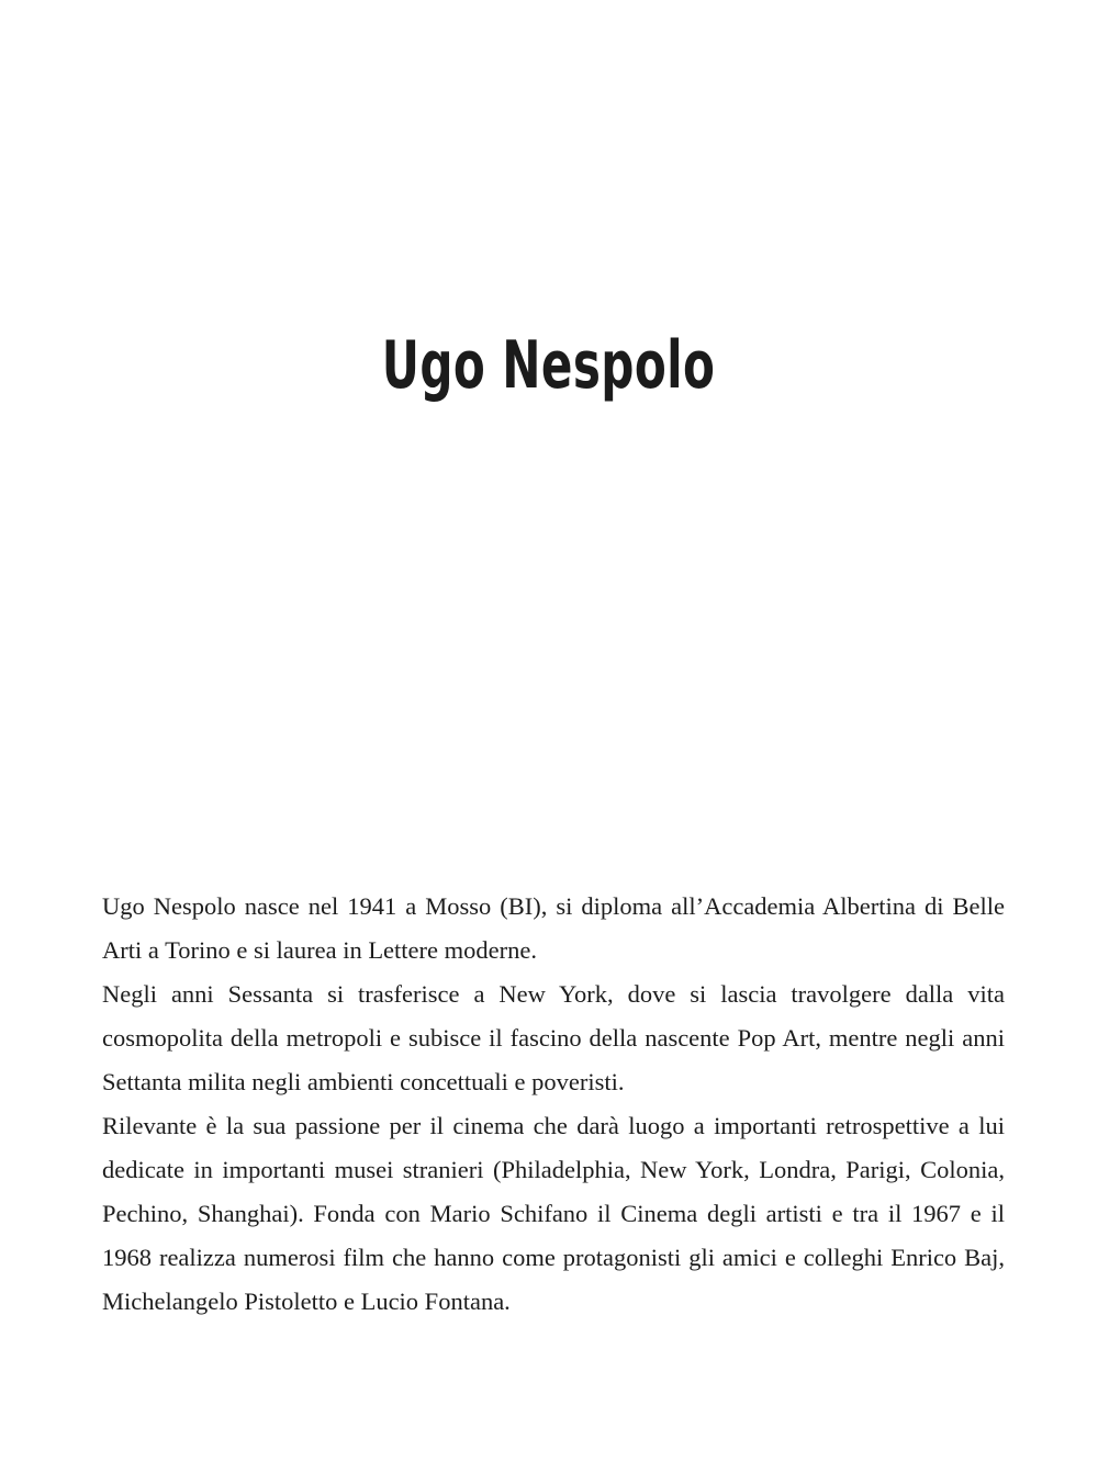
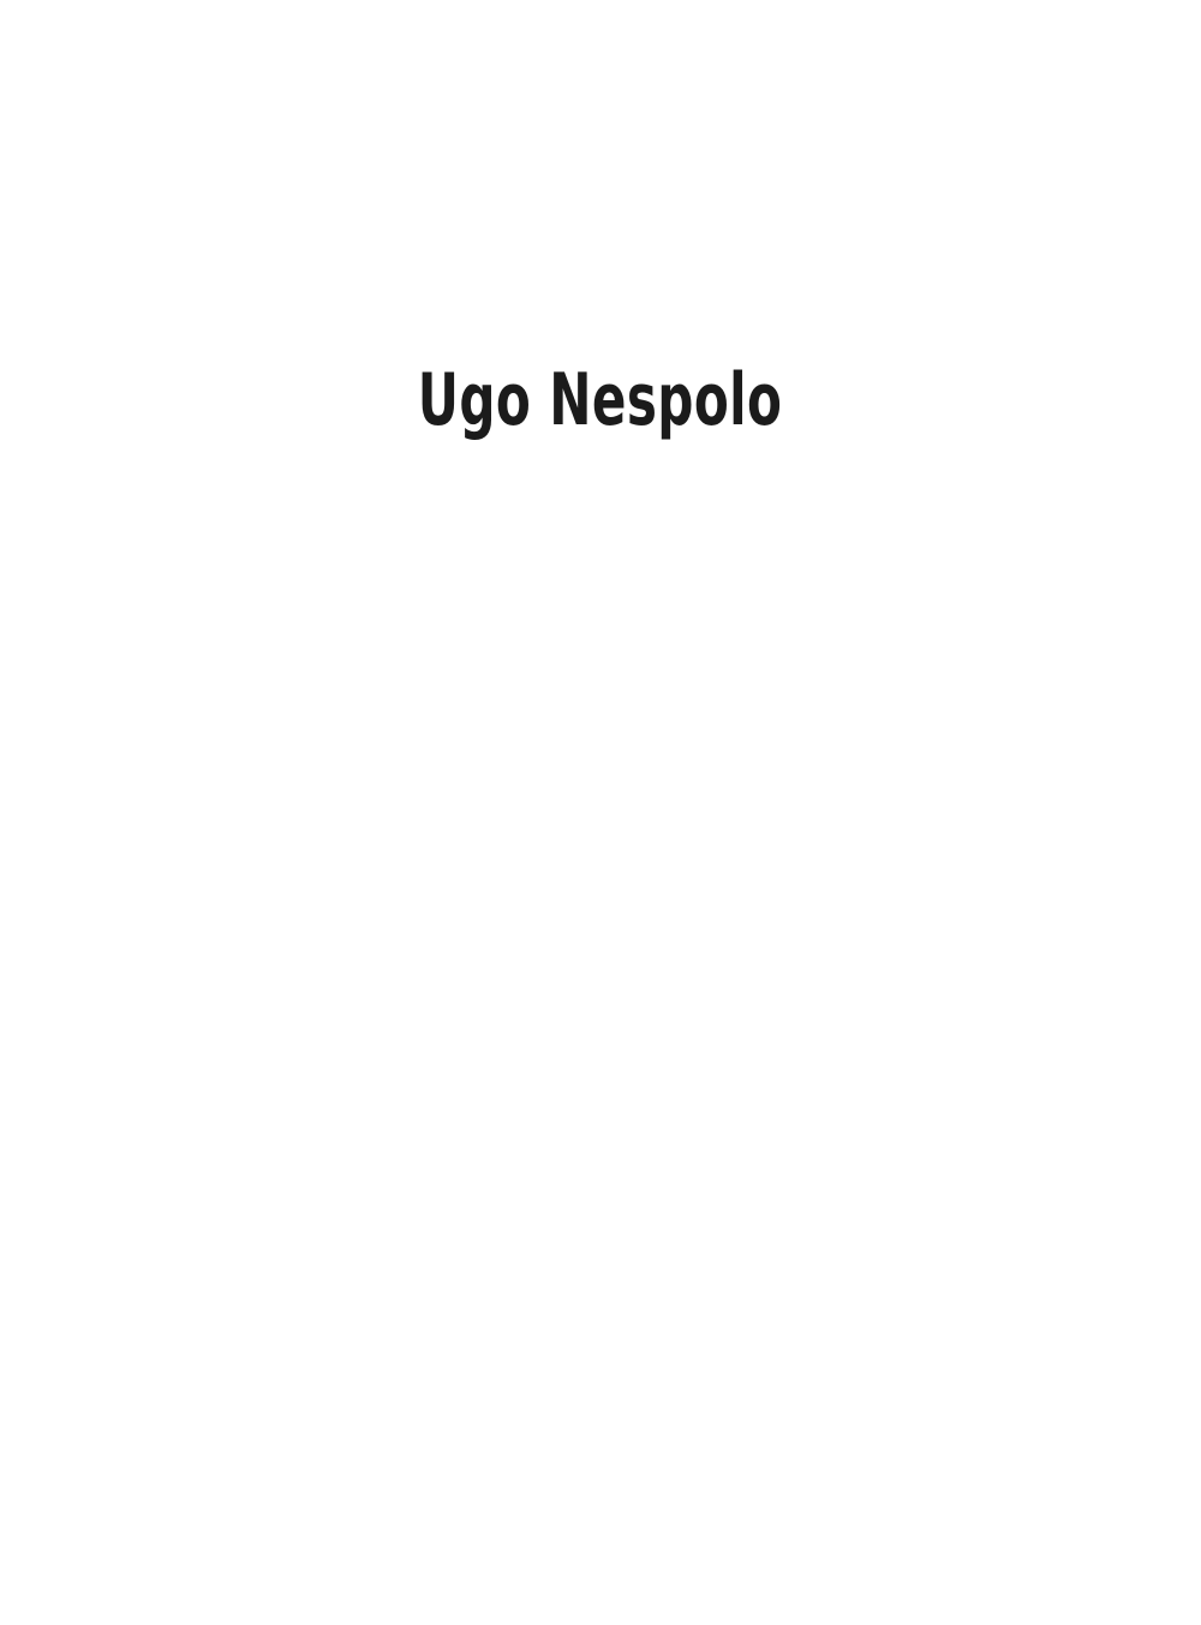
  Ugo Nespolo
- Ugo Nespolo nasce nel 1941 a Mosso (BI), si diploma all’Accademia Albertina di Belle Arti a Torino e si laurea in Lettere moderne.
- Negli anni Sessanta si trasferisce a New York, dove si lascia travolgere dalla vita cosmopolita della metropoli e subisce il fascino della nascente Pop Art, mentre negli anni Settanta milita negli ambienti concettuali e poveristi.
- Rilevante è la sua passione per il cinema che darà luogo a importanti retrospettive a lui dedicate in importanti musei stranieri (Philadelphia, New York, Londra, Parigi, Colonia, Pechino, Shanghai). Fonda con Mario Schifano il Cinema degli artisti e tra il 1967 e il 1968 realizza numerosi film che hanno come protagonisti gli amici e colleghi Enrico Baj, Michelangelo Pistoletto e Lucio Fontana.
